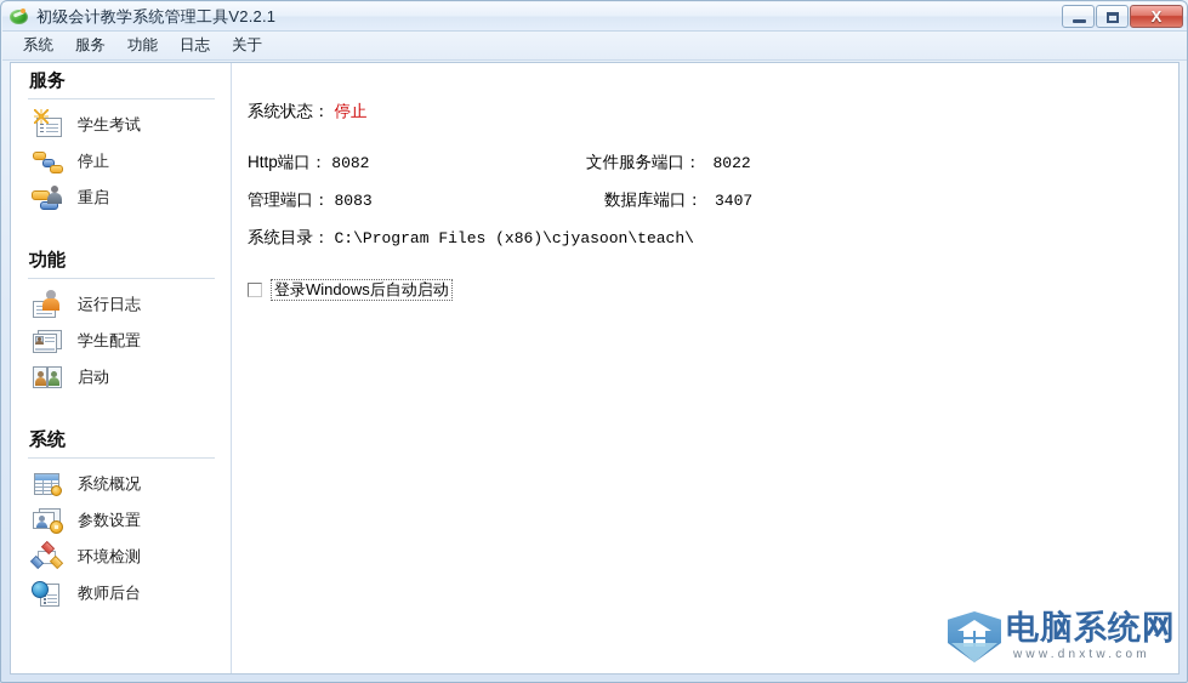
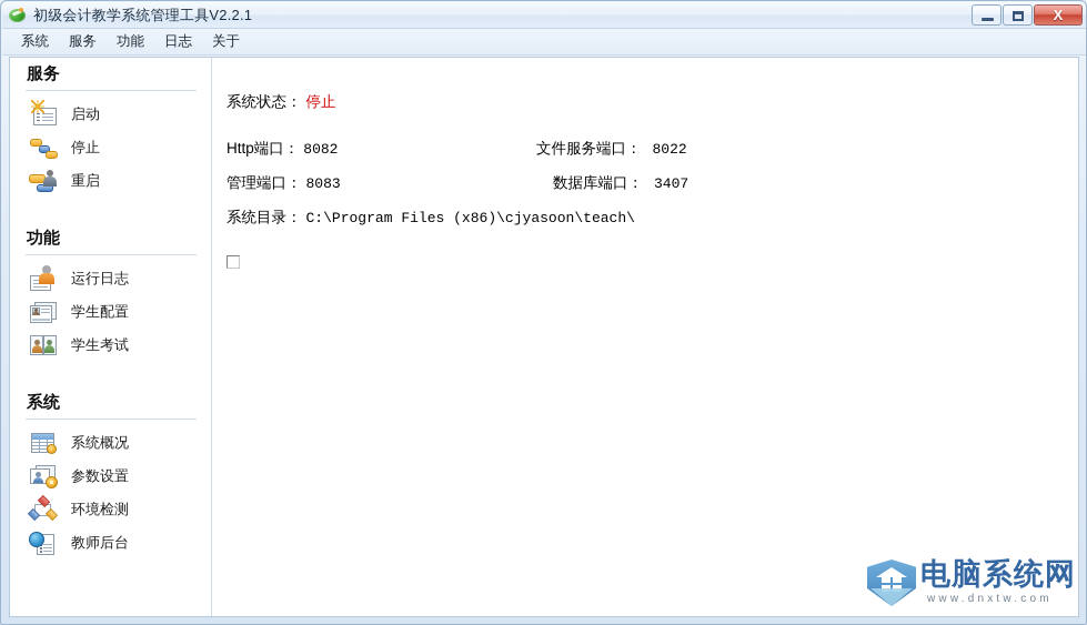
  初级会计教学系统管理工具V2.2.1
  X
  系统
  服务
  功能
  日志
  关于
  服务
- 学生考试
+ 启动
  停止
  重启
  功能
  运行日志
  学生配置
- 启动
+ 学生考试
  系统
  系统概况
  参数设置
  环境检测
  教师后台
  系统状态：
  停止
  Http端口：
  8082
  管理端口：
  8083
  文件服务端口：
  8022
  数据库端口：
  3407
  系统目录：
  C:\Program Files (x86)\cjyasoon\teach\
- 登录Windows后自动启动
  电脑系统网
  www.dnxtw.com
